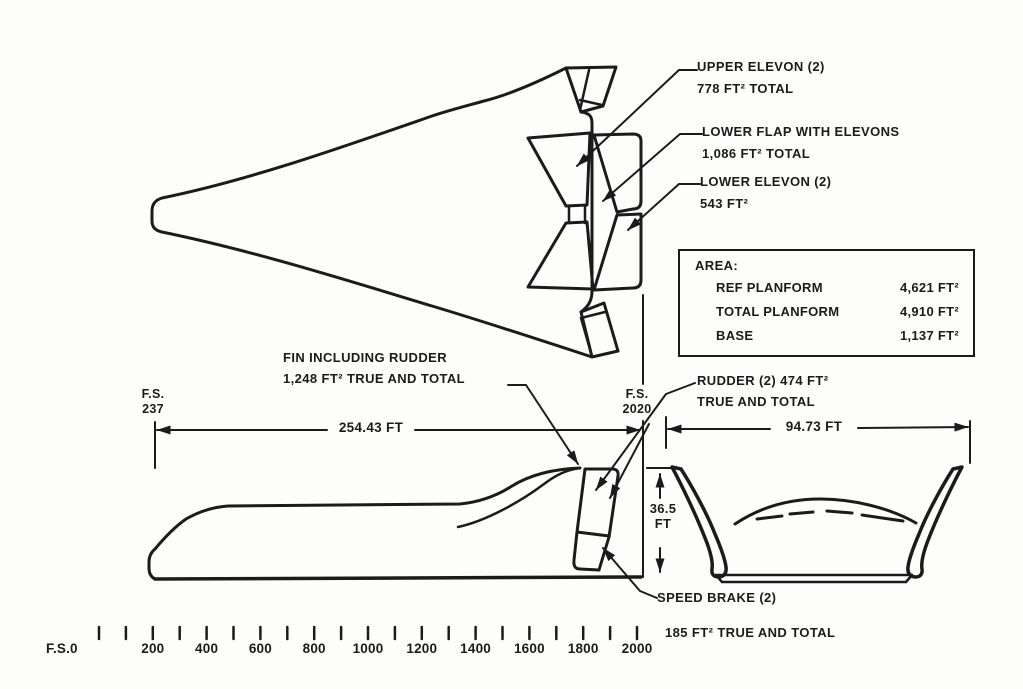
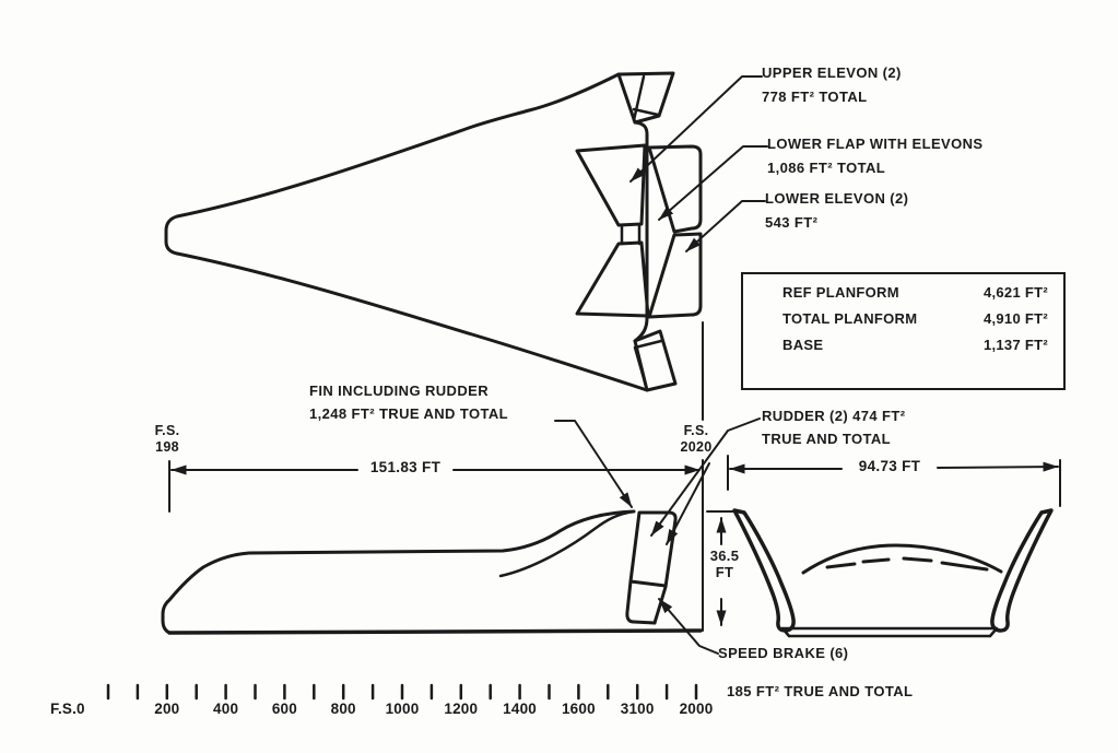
  UPPER ELEVON (2)
  778 FT² TOTAL
  LOWER FLAP WITH ELEVONS
  1,086 FT² TOTAL
  LOWER ELEVON (2)
  543 FT²
  FIN INCLUDING RUDDER
  1,248 FT² TRUE AND TOTAL
  RUDDER (2) 474 FT²
  TRUE AND TOTAL
- SPEED BRAKE (2)
+ SPEED BRAKE (6)
  185 FT² TRUE AND TOTAL
- AREA:
  REF PLANFORM
  4,621 FT²
  TOTAL PLANFORM
  4,910 FT²
  BASE
  1,137 FT²
  F.S.
- 237
+ 198
  F.S.
  2020
- 254.43 FT
+ 151.83 FT
  94.73 FT
  36.5
  FT
  F.S.0
  200
  400
  600
  800
  1000
  1200
  1400
  1600
- 1800
+ 3100
  2000
